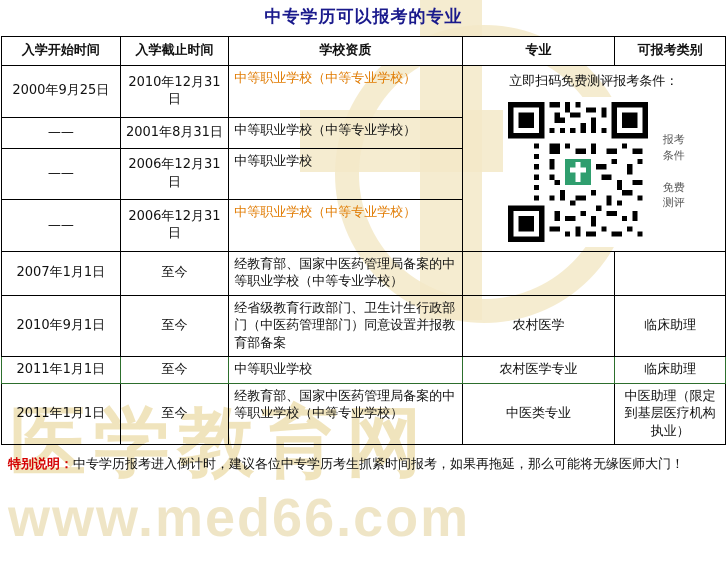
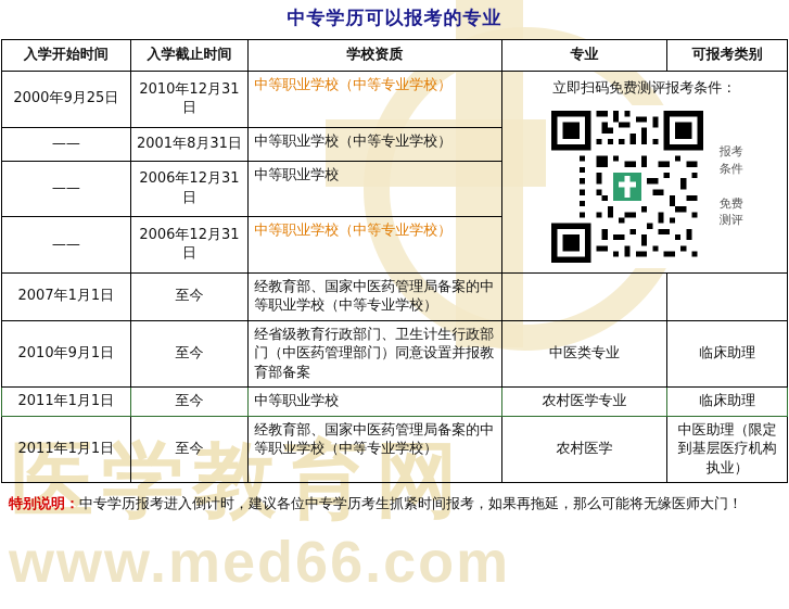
  医学教育网
  www.med66.com
  中专学历可以报考的专业
  入学开始时间	入学截止时间	学校资质	专业	可报考类别
  2000年9月25日	2010年12月31日	中等职业学校（中等专业学校）	立即扫码免费测评报考条件： 报考条件 免费测评
  ——	2001年8月31日	中等职业学校（中等专业学校）
  ——	2006年12月31日	中等职业学校
  ——	2006年12月31日	中等职业学校（中等专业学校）
  2007年1月1日	至今	经教育部、国家中医药管理局备案的中等职业学校（中等专业学校）
- 2010年9月1日	至今	经省级教育行政部门、卫生计生行政部门（中医药管理部门）同意设置并报教育部备案	农村医学	临床助理
+ 2010年9月1日	至今	经省级教育行政部门、卫生计生行政部门（中医药管理部门）同意设置并报教育部备案	中医类专业	临床助理
  2011年1月1日	至今	中等职业学校	农村医学专业	临床助理
- 2011年1月1日	至今	经教育部、国家中医药管理局备案的中等职业学校（中等专业学校）	中医类专业	中医助理（限定到基层医疗机构执业）
+ 2011年1月1日	至今	经教育部、国家中医药管理局备案的中等职业学校（中等专业学校）	农村医学	中医助理（限定到基层医疗机构执业）
  特别说明：中专学历报考进入倒计时，建议各位中专学历考生抓紧时间报考，如果再拖延，那么可能将无缘医师大门！
